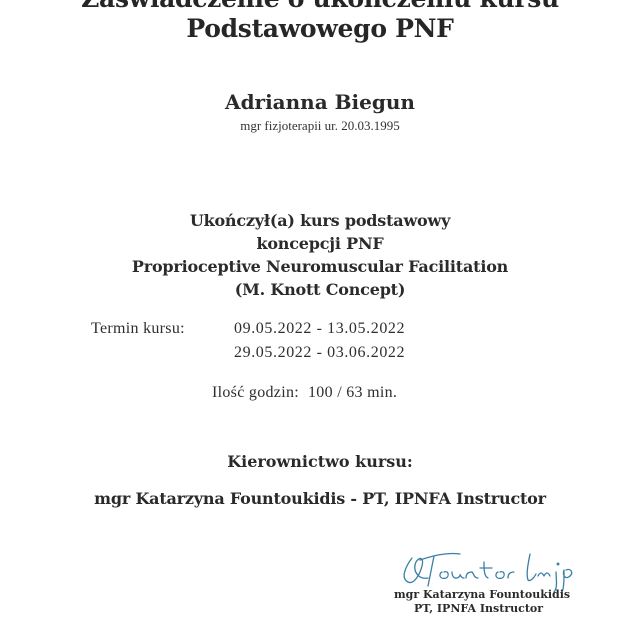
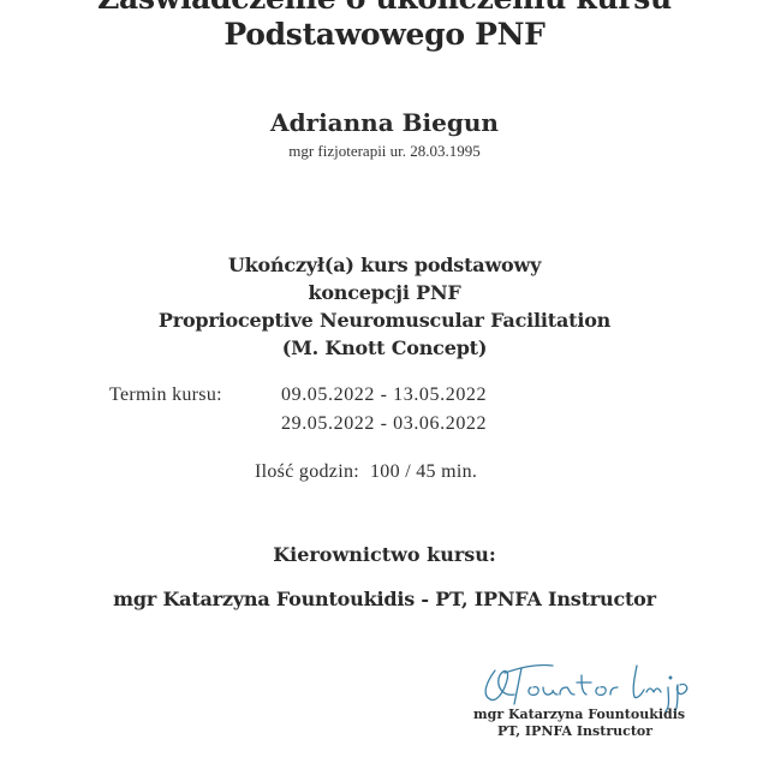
  Podstawowego PNF
  Adrianna Biegun
- mgr fizjoterapii ur. 20.03.1995
+ mgr fizjoterapii ur. 28.03.1995
  Ukończył(a) kurs podstawowy
  koncepcji PNF
  Proprioceptive Neuromuscular Facilitation
  (M. Knott Concept)
  Termin kursu:
  09.05.2022 - 13.05.2022
  29.05.2022 - 03.06.2022
- Ilość godzin: 100 / 63 min.
+ Ilość godzin: 100 / 45 min.
  Kierownictwo kursu:
  mgr Katarzyna Fountoukidis - PT, IPNFA Instructor
  mgr Katarzyna Fountoukidis
  PT, IPNFA Instructor
